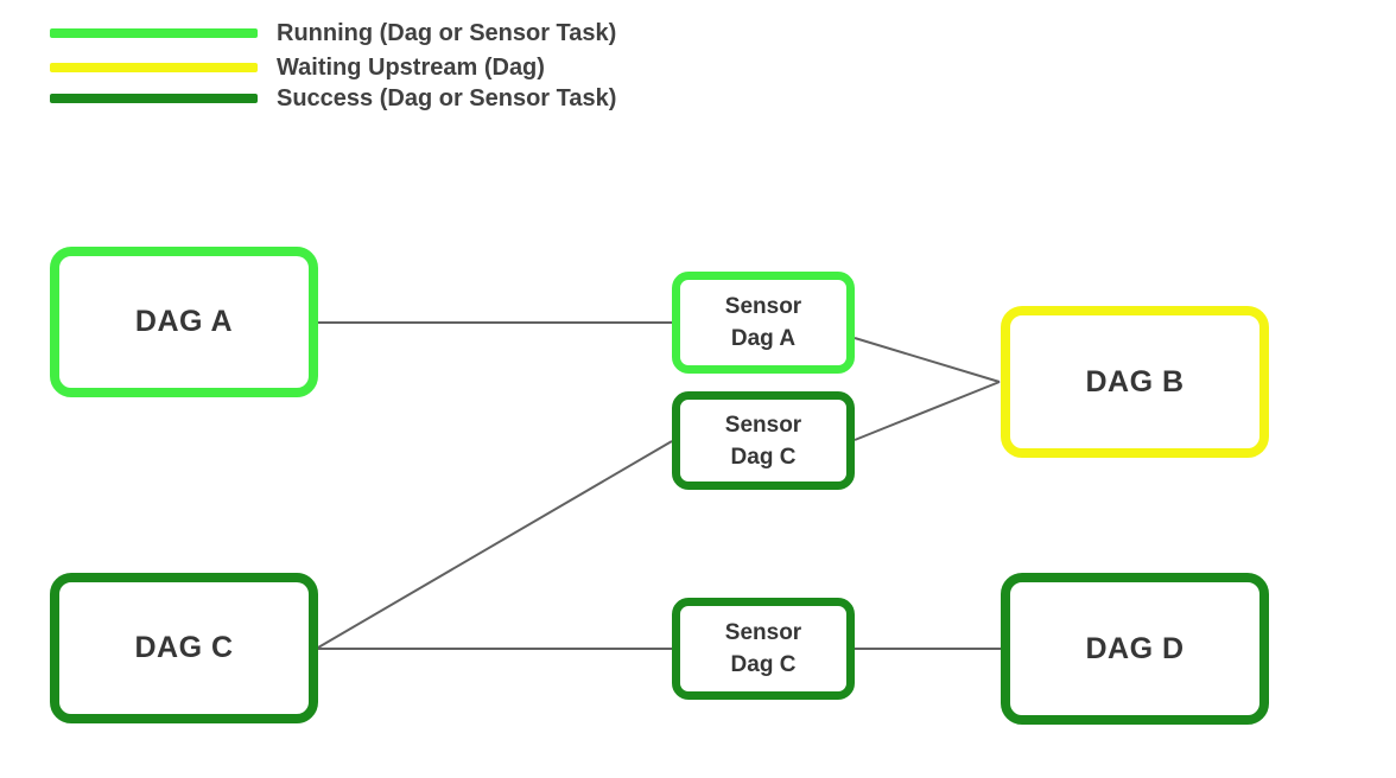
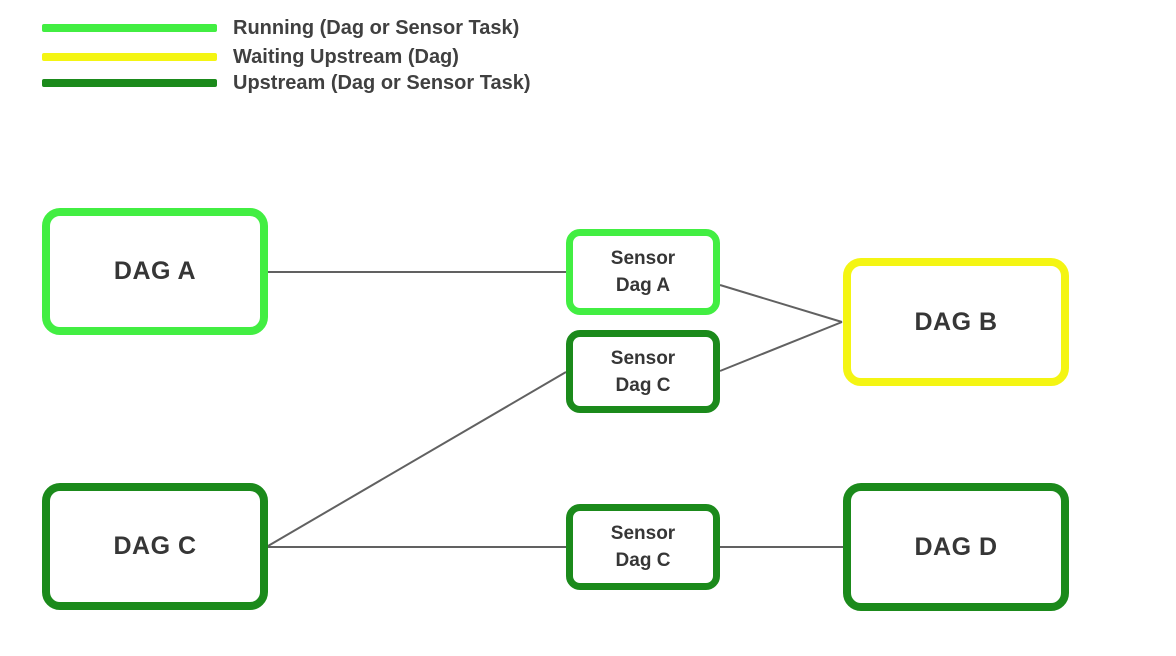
  Running (Dag or Sensor Task)
  Waiting Upstream (Dag)
- Success (Dag or Sensor Task)
+ Upstream (Dag or Sensor Task)
  DAG A
  Sensor
  Dag A
  Sensor
  Dag C
  DAG B
  DAG C
  Sensor
  Dag C
  DAG D
